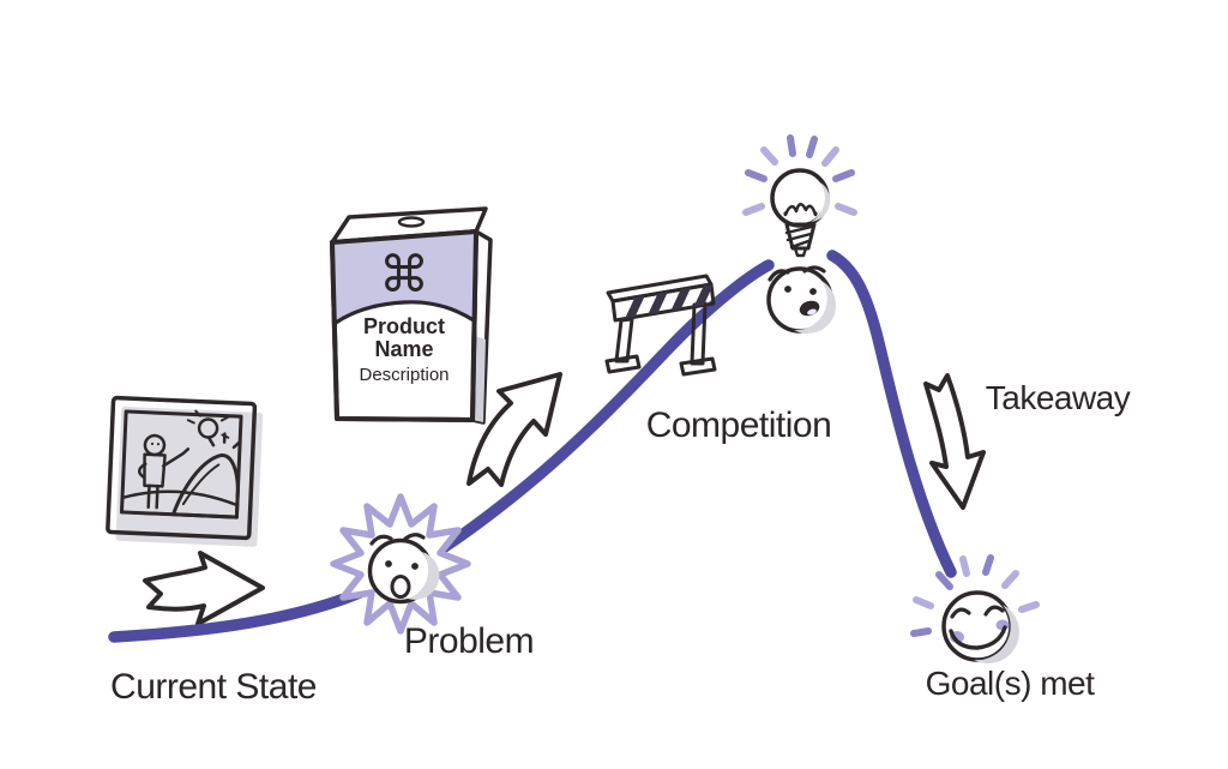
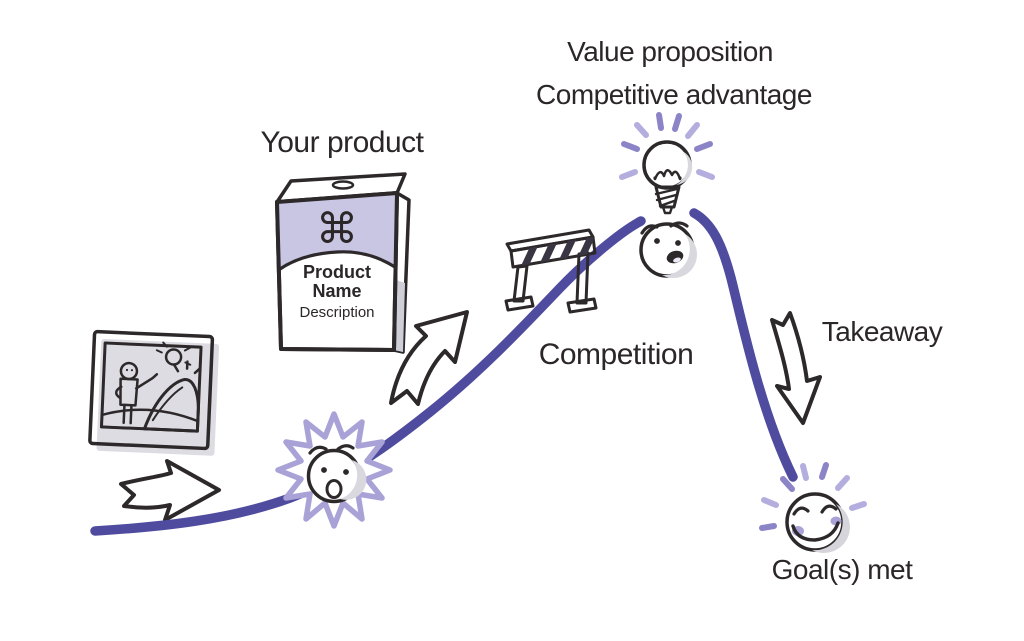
  ⌘
  Product
  Name
  Description
+ Value proposition
+ Competitive advantage
+ Your product
  Competition
  Takeaway
- Problem
- Current State
  Goal(s) met
